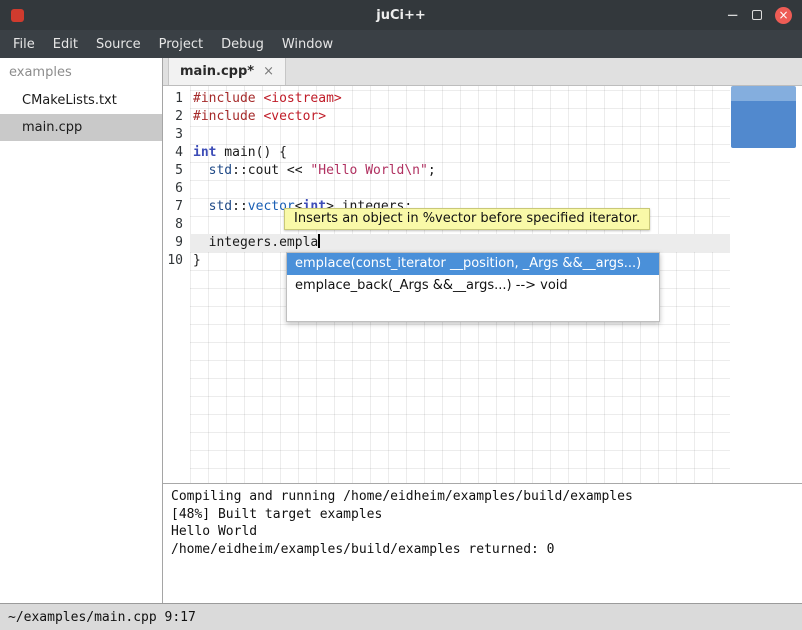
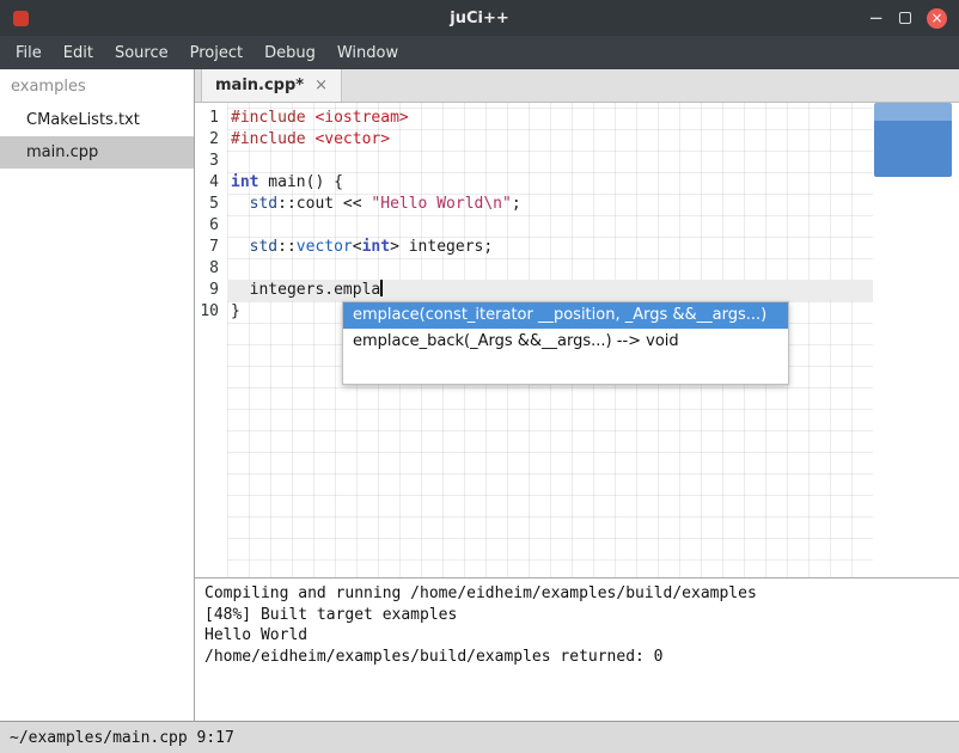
  juCi++
  −
  ×
  File
  Edit
  Source
  Project
  Debug
  Window
  examples
  CMakeLists.txt
  main.cpp
  main.cpp*
  ×
  1
  #include <iostream>
  2
  #include <vector>
  3
  4
  int main() {
  5
  std::cout << "Hello World\n";
  6
  7
  std::vector<int> integers;
  8
  9
  integers.empla
  10
  }
- Inserts an object in %vector before specified iterator.
  emplace(const_iterator __position, _Args &&__args...)
  emplace_back(_Args &&__args...) --> void
  Compiling and running /home/eidheim/examples/build/examples
  [48%] Built target examples
  Hello World
  /home/eidheim/examples/build/examples returned: 0
  ~/examples/main.cpp 9:17
